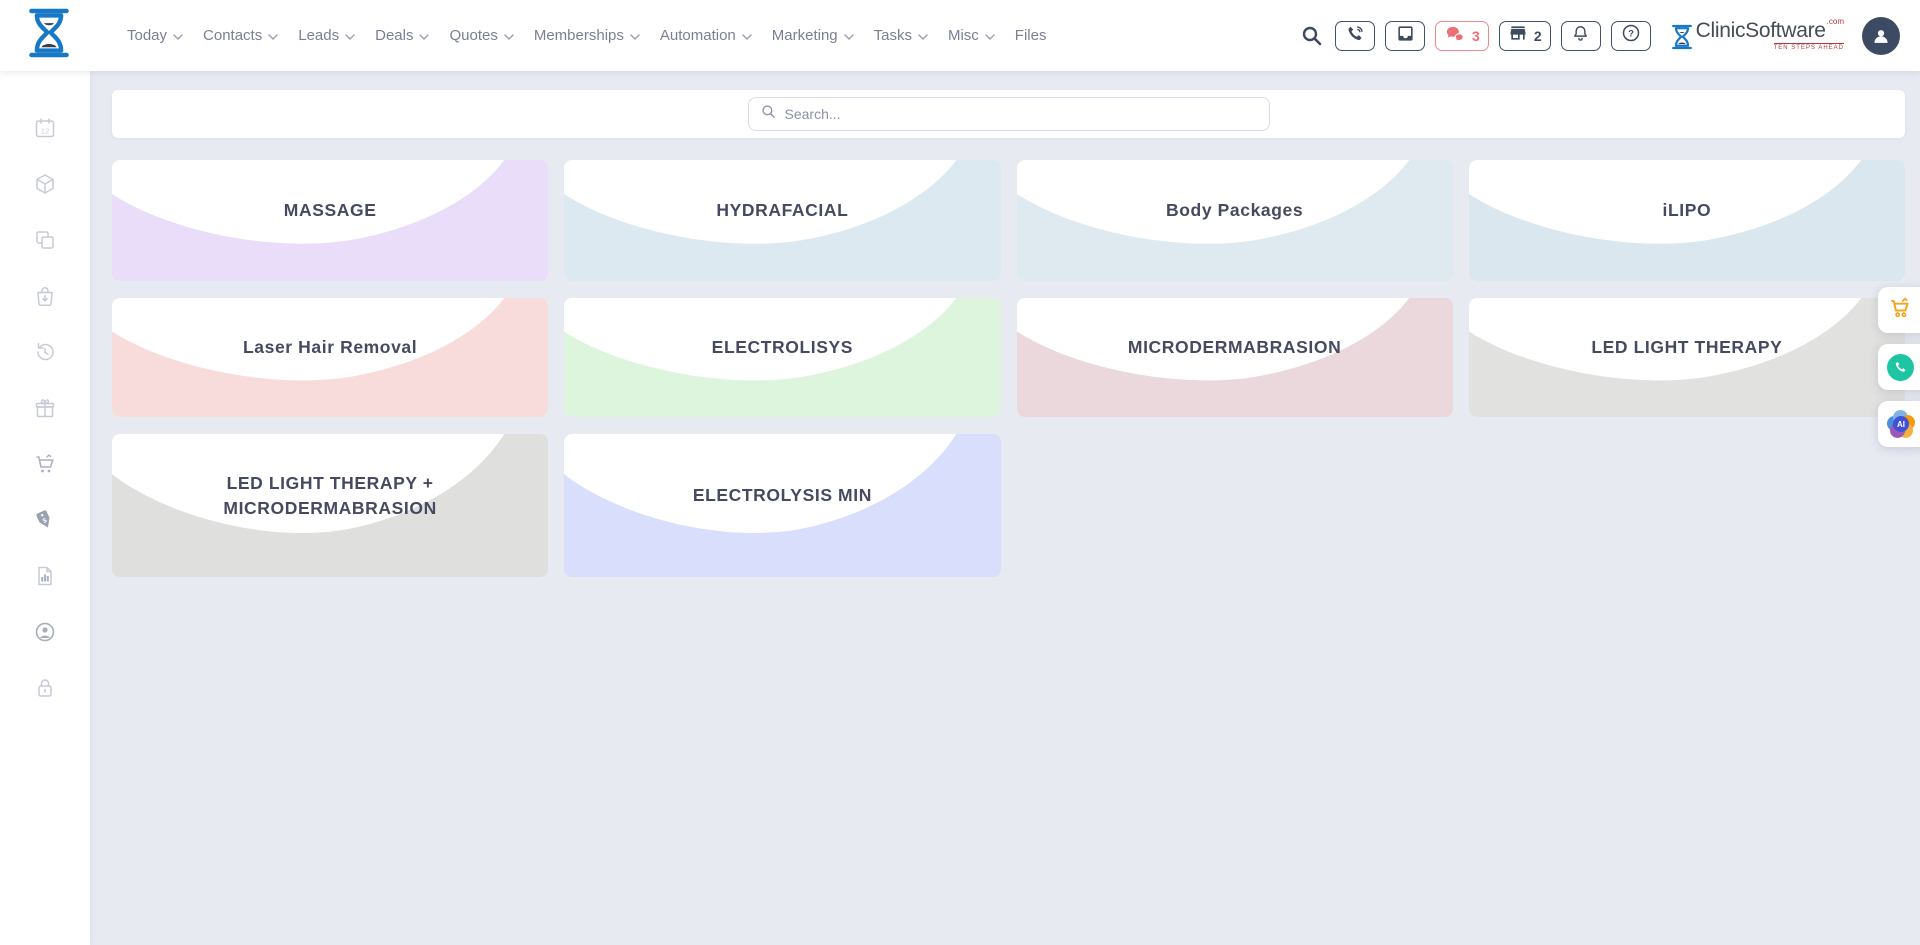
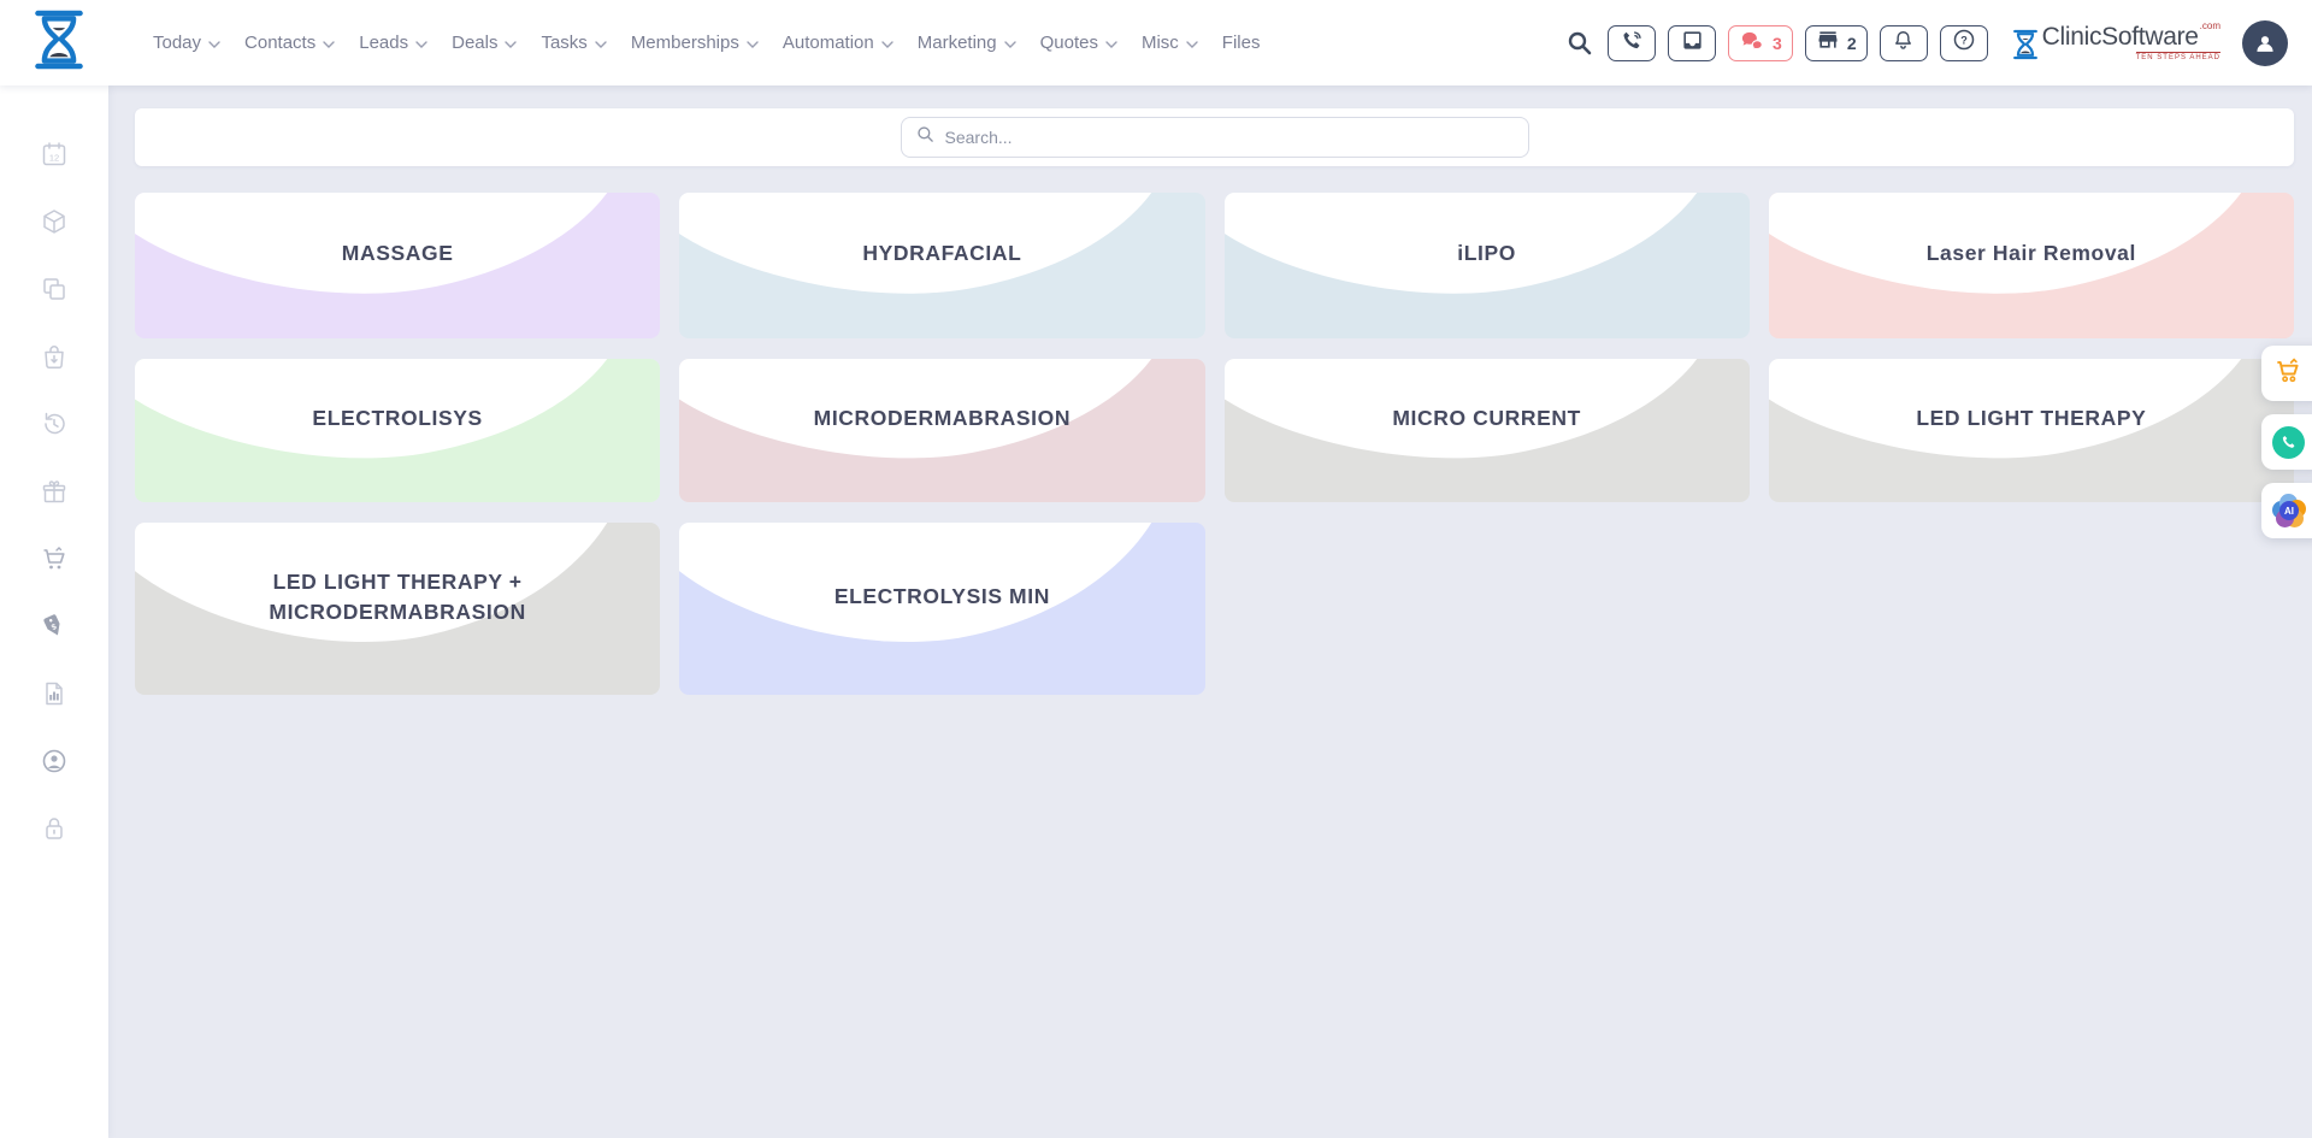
  Today
  Contacts
  Leads
  Deals
- Quotes
+ Tasks
  Memberships
  Automation
  Marketing
- Tasks
+ Quotes
  Misc
  Files
  3
  2
  ?
  ClinicSoftware
  .com
  12
  Search...
  MASSAGE
  HYDRAFACIAL
- Body Packages
  iLIPO
  Laser Hair Removal
  ELECTROLISYS
  MICRODERMABRASION
+ MICRO CURRENT
  LED LIGHT THERAPY
  LED LIGHT THERAPY + MICRODERMABRASION
  ELECTROLYSIS MIN
  AI
